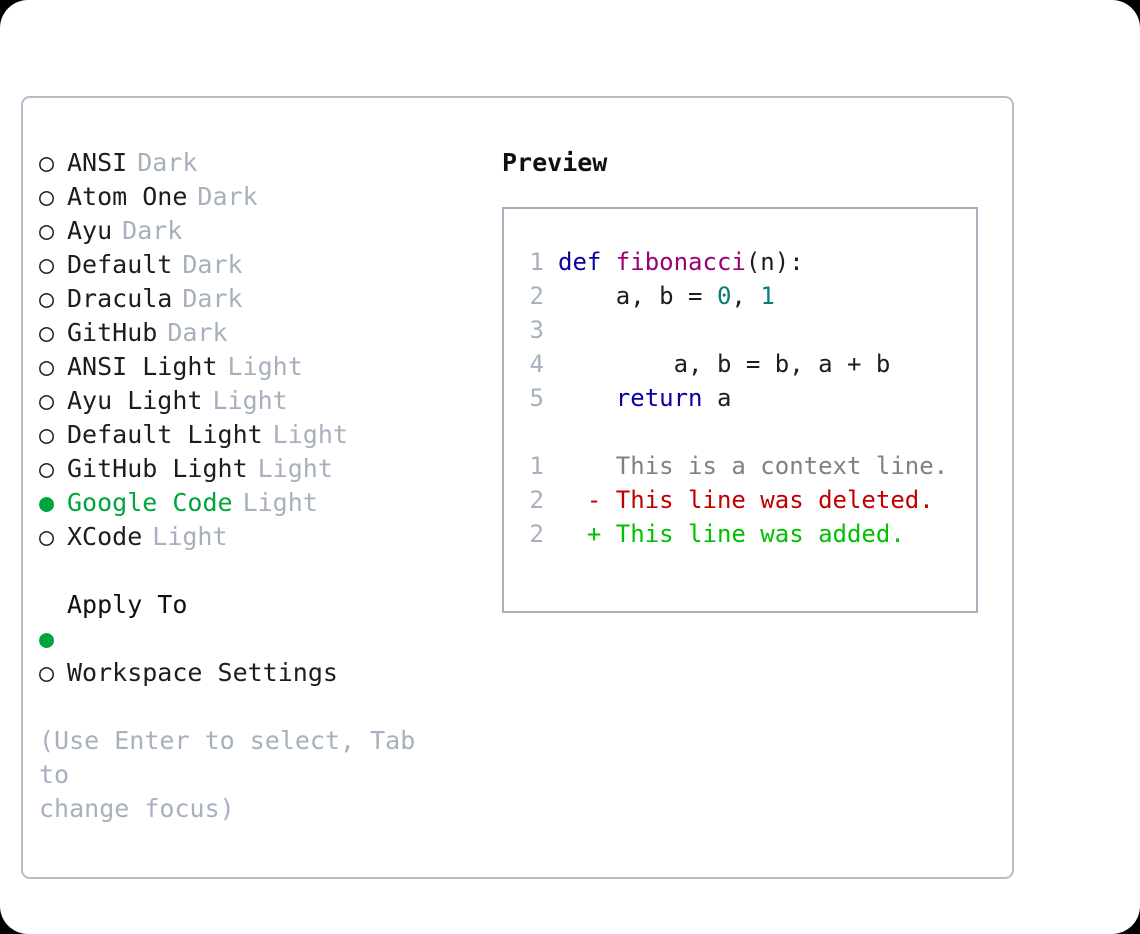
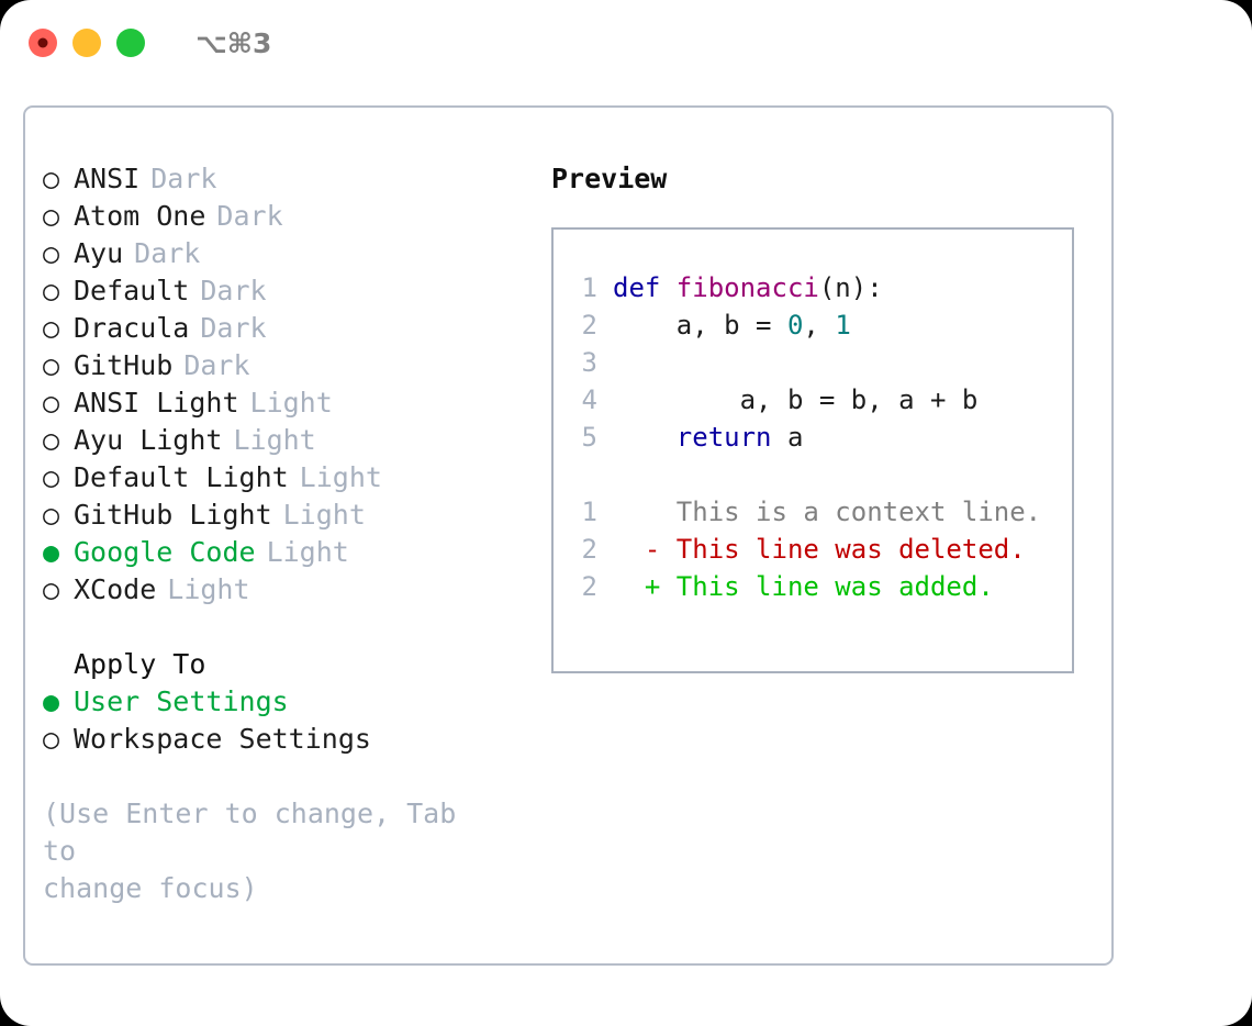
+ ⌥⌘3
  ○
  ANSI
  Dark
  ○
  Atom One
  Dark
  ○
  Ayu
  Dark
  ○
  Default
  Dark
  ○
  Dracula
  Dark
  ○
  GitHub
  Dark
  ○
  ANSI Light
  Light
  ○
  Ayu Light
  Light
  ○
  Default Light
  Light
  ○
  GitHub Light
  Light
  ●
  Google Code
  Light
  ○
  XCode
  Light
  Apply To
  ●
+ User Settings
  ○
  Workspace Settings
- (Use Enter to select, Tab to
+ (Use Enter to change, Tab to
  change focus)
  Preview
  1
  def fibonacci(n):
  2
  a, b = 0, 1
  3
  4
  a, b = b, a + b
  5
  return a
  1
  This is a context line.
  2
  - This line was deleted.
  2
  + This line was added.
